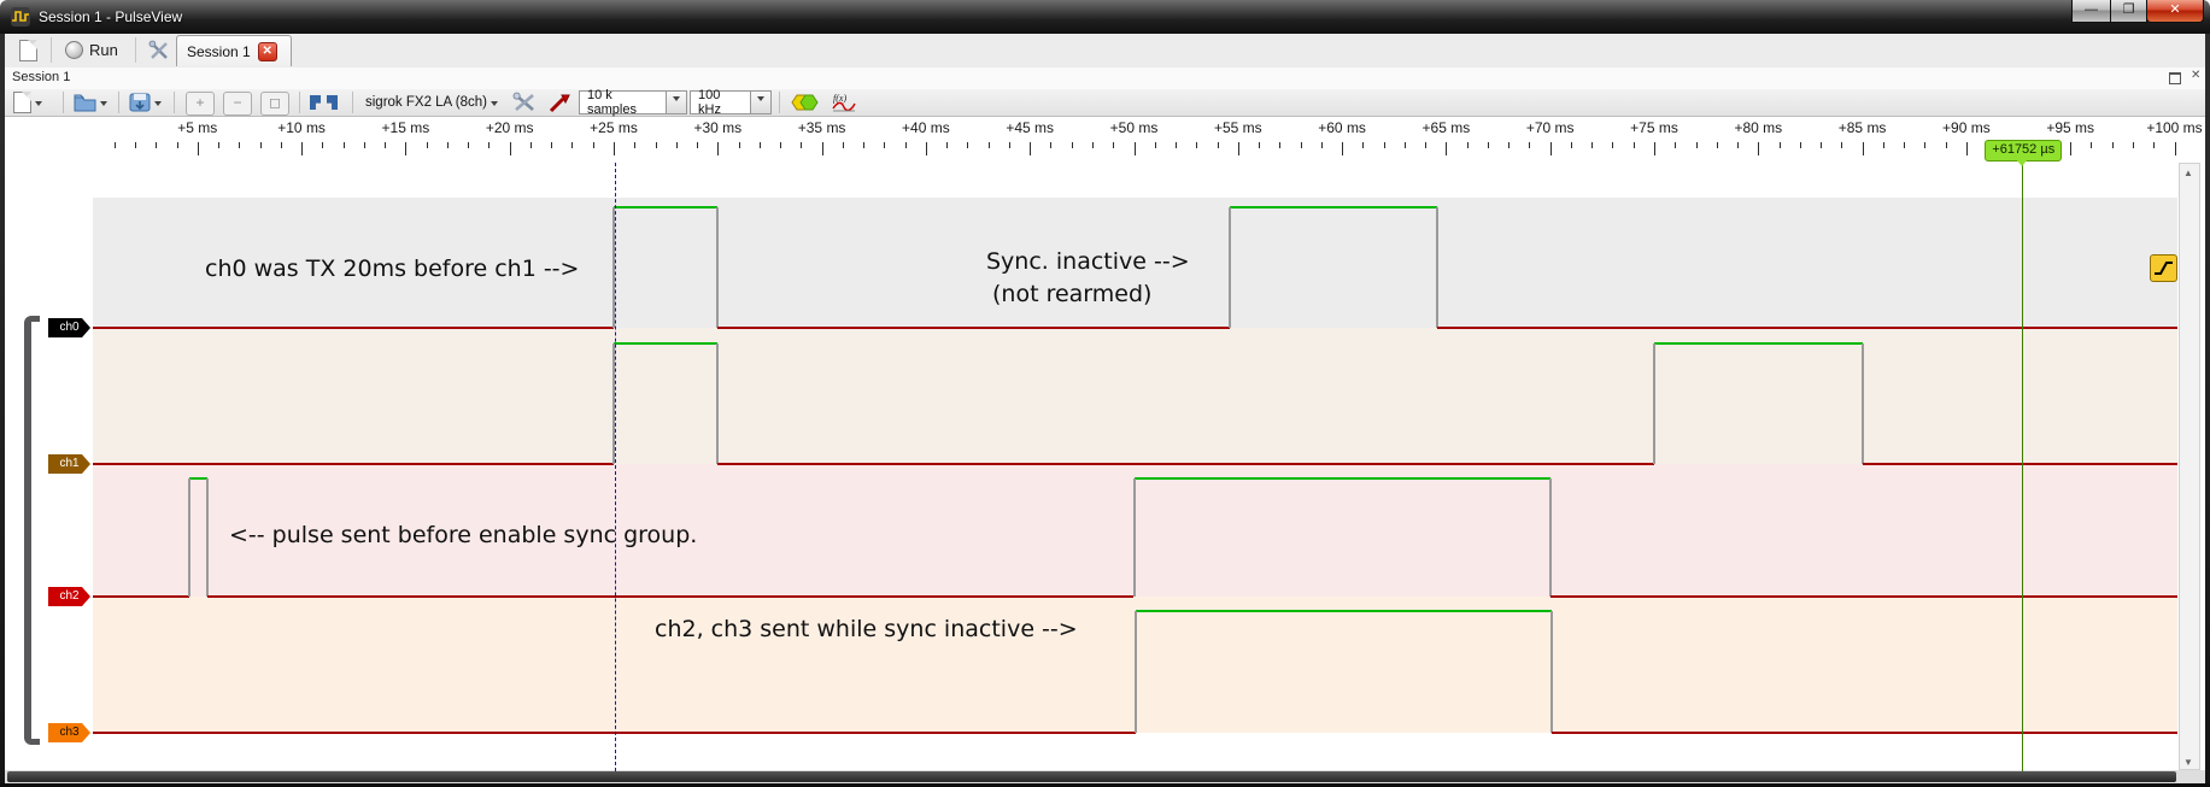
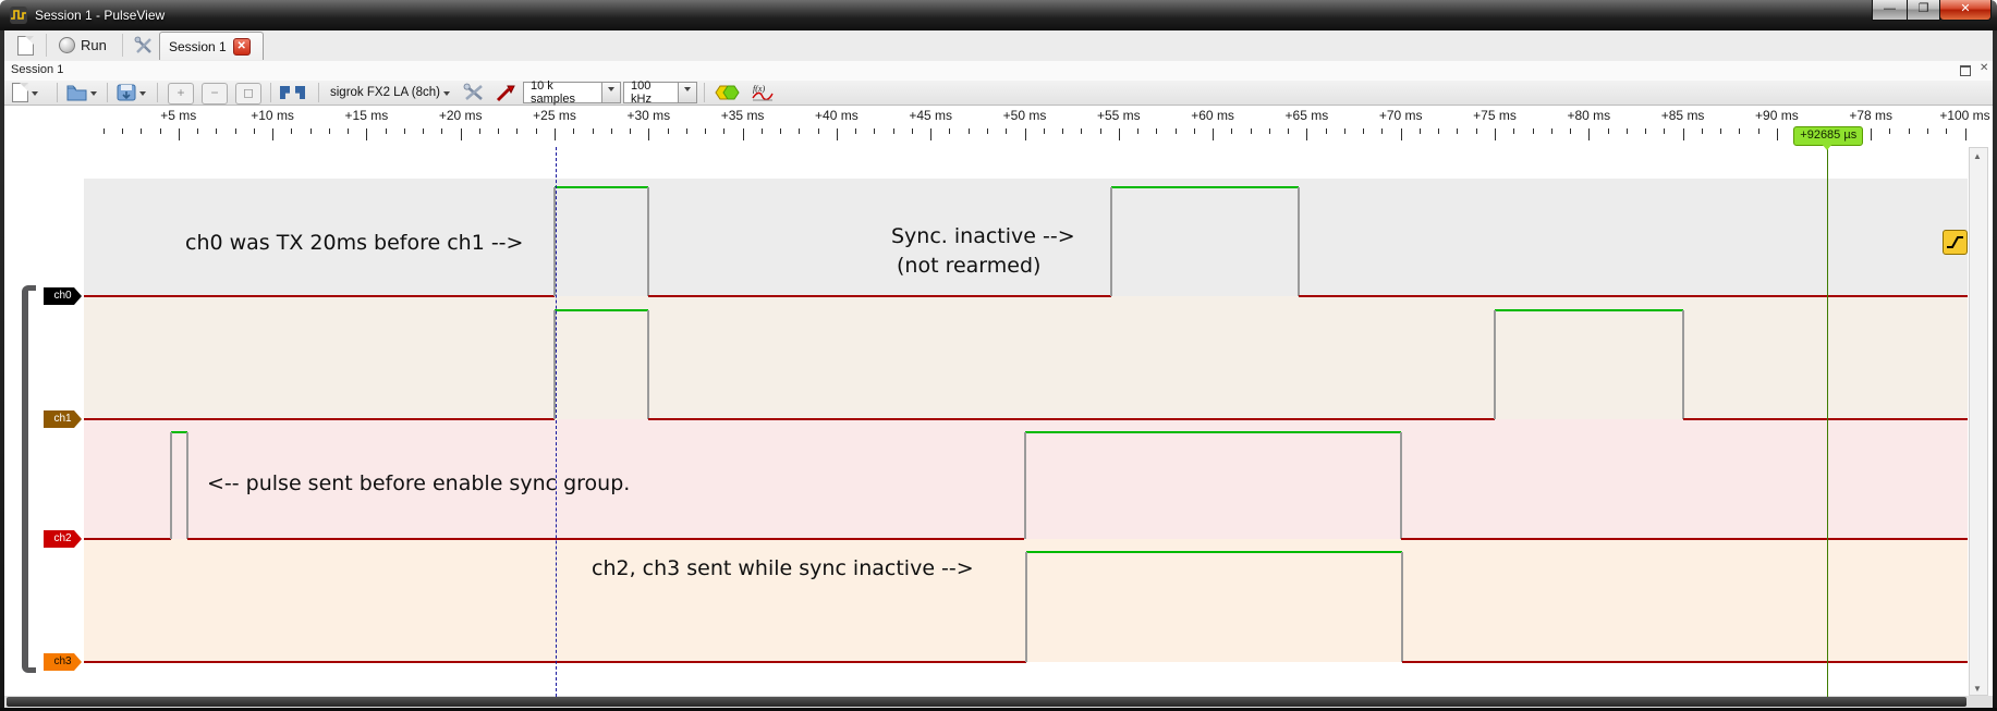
  Session 1 - PulseView
  —
  ❐
  ✕
  Run
  Session 1
  ✕
  Session 1
  ✕
  +
  −
  ◻
  sigrok FX2 LA (8ch)
  10 k samples
  100 kHz
  f(x)
  ▲
  ▼
  +5 ms
  +10 ms
  +15 ms
  +20 ms
  +25 ms
  +30 ms
  +35 ms
  +40 ms
  +45 ms
  +50 ms
  +55 ms
  +60 ms
  +65 ms
  +70 ms
  +75 ms
  +80 ms
  +85 ms
  +90 ms
- +95 ms
+ +78 ms
  +100 ms
  ch0 was TX 20ms before ch1 -->
  Sync. inactive -->
  (not rearmed)
  <-- pulse sent before enable sync group.
  ch2, ch3 sent while sync inactive -->
  ch0
  ch1
  ch2
  ch3
- +61752 µs
+ +92685 µs
